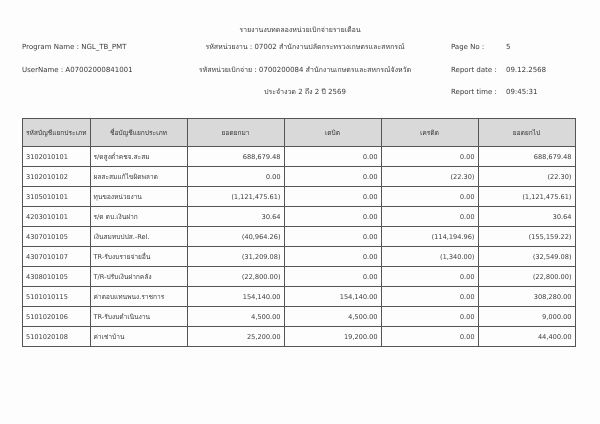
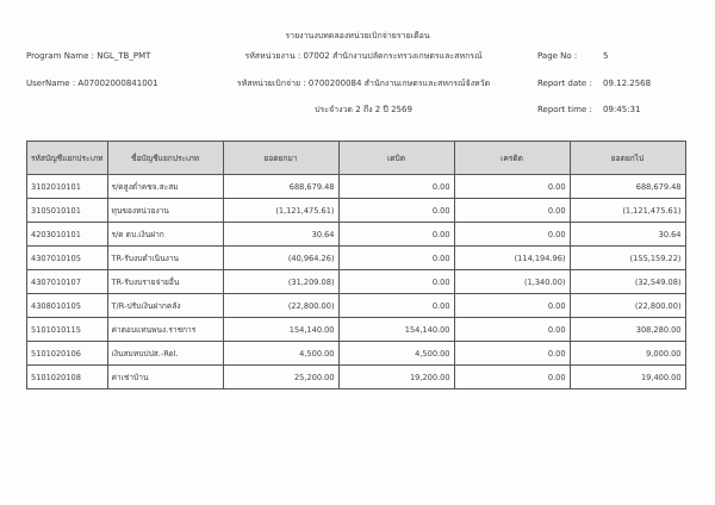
  รายงานงบทดลองหน่วยเบิกจ่ายรายเดือน
  Program Name : NGL_TB_PMT
  UserName : A07002000841001
  รหัสหน่วยงาน : 07002 สำนักงานปลัดกระทรวงเกษตรและสหกรณ์
  รหัสหน่วยเบิกจ่าย : 0700200084 สำนักงานเกษตรและสหกรณ์จังหวัด
  ประจำงวด 2 ถึง 2 ปี 2569
  Page No :
  5
  Report date :
  09.12.2568
  Report time :
  09:45:31
  รหัสบัญชีแยกประเภท	ชื่อบัญชีแยกประเภท	ยอดยกมา	เดบิต	เครดิต	ยอดยกไป
  3102010101	ร/ดสูงต่ำคชจ.สะสม	688,679.48	0.00	0.00	688,679.48
- 3102010102	ผลสะสมแก้ไขผิดพลาด	0.00	0.00	(22.30)	(22.30)
  3105010101	ทุนของหน่วยงาน	(1,121,475.61)	0.00	0.00	(1,121,475.61)
  4203010101	ร/ด ดบ.เงินฝาก	30.64	0.00	0.00	30.64
- 4307010105	เงินสมทบปปส.-Rel.	(40,964.26)	0.00	(114,194.96)	(155,159.22)
+ 4307010105	TR-รับงบดำเนินงาน	(40,964.26)	0.00	(114,194.96)	(155,159.22)
  4307010107	TR-รับงบรายจ่ายอื่น	(31,209.08)	0.00	(1,340.00)	(32,549.08)
  4308010105	T/R-ปรับเงินฝากคลัง	(22,800.00)	0.00	0.00	(22,800.00)
  5101010115	ค่าตอบแทนพนง.ราชการ	154,140.00	154,140.00	0.00	308,280.00
- 5101020106	TR-รับงบดำเนินงาน	4,500.00	4,500.00	0.00	9,000.00
+ 5101020106	เงินสมทบปปส.-Rel.	4,500.00	4,500.00	0.00	9,000.00
- 5101020108	ค่าเช่าบ้าน	25,200.00	19,200.00	0.00	44,400.00
+ 5101020108	ค่าเช่าบ้าน	25,200.00	19,200.00	0.00	19,400.00
